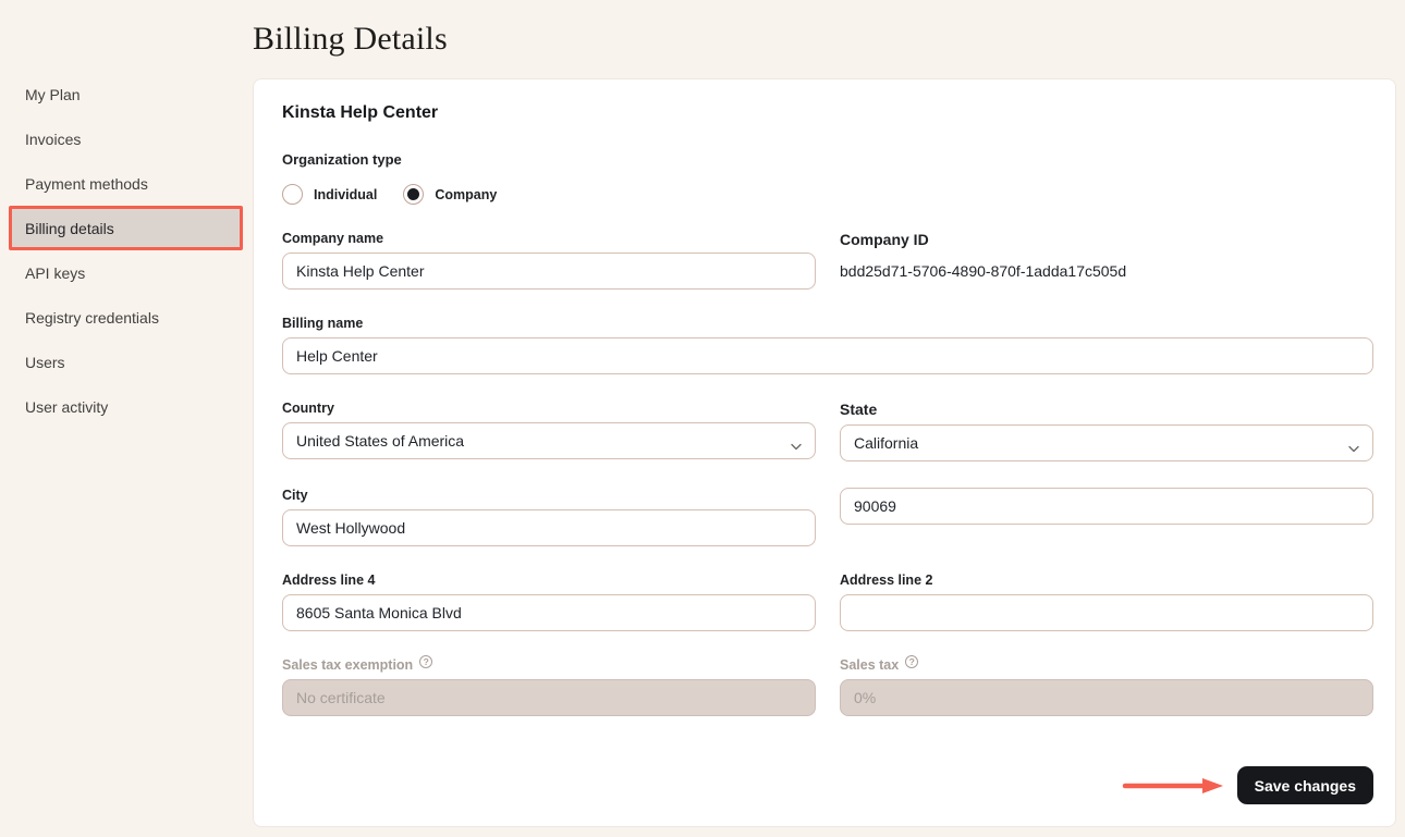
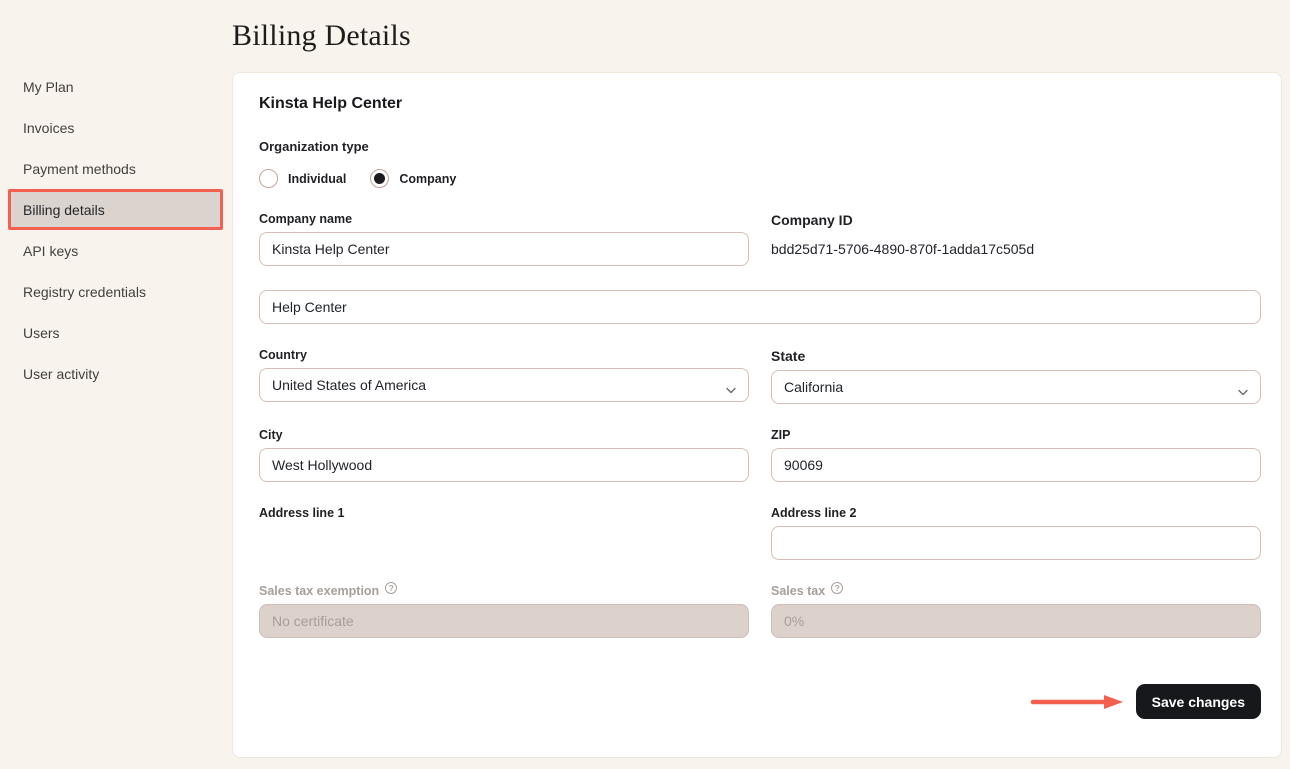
  My Plan
  Invoices
  Payment methods
  Billing details
  API keys
  Registry credentials
  Users
  User activity
  Billing Details
  Kinsta Help Center
  Organization type
  Individual
  Company
  Company name
  Kinsta Help Center
  Company ID
  bdd25d71-5706-4890-870f-1adda17c505d
- Billing name
  Help Center
  Country
  United States of America
  State
  California
  City
  West Hollywood
+ ZIP
  90069
- Address line 4
+ Address line 1
- 8605 Santa Monica Blvd
  Address line 2
  Sales tax exemption
  ?
  No certificate
  Sales tax
  ?
  0%
  Save changes
